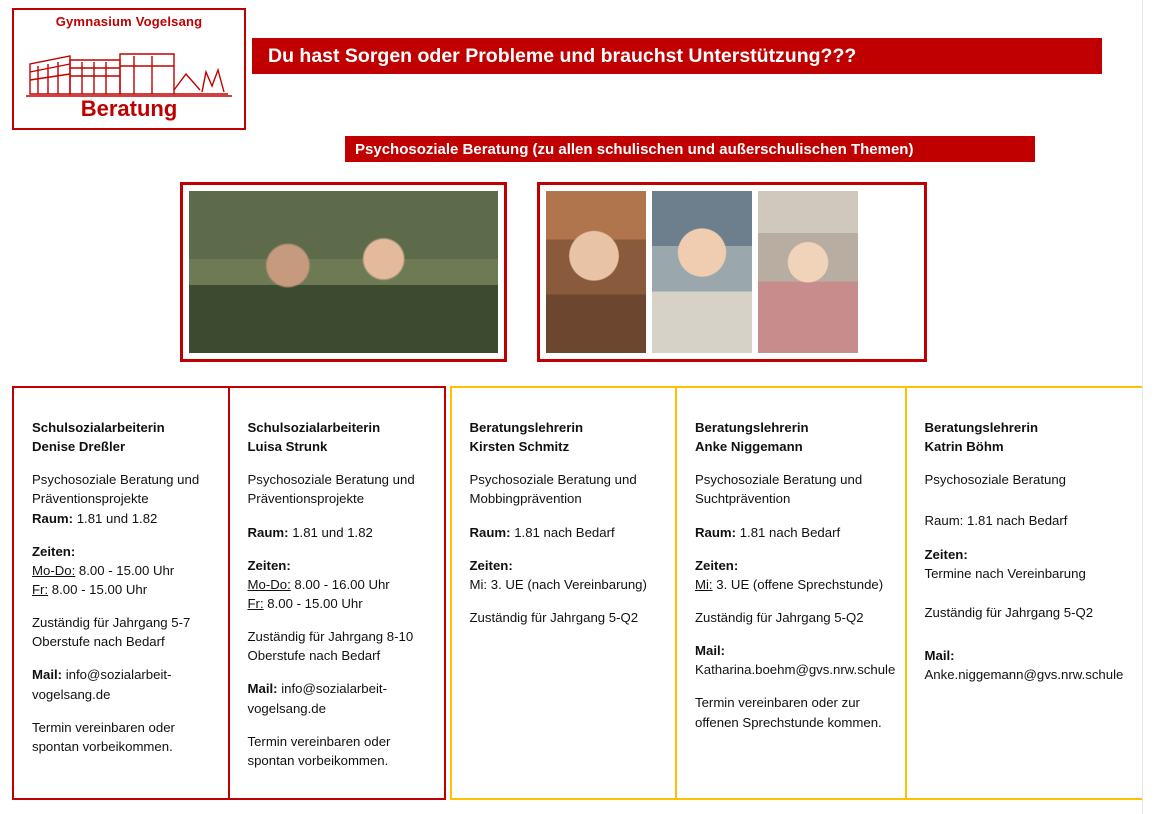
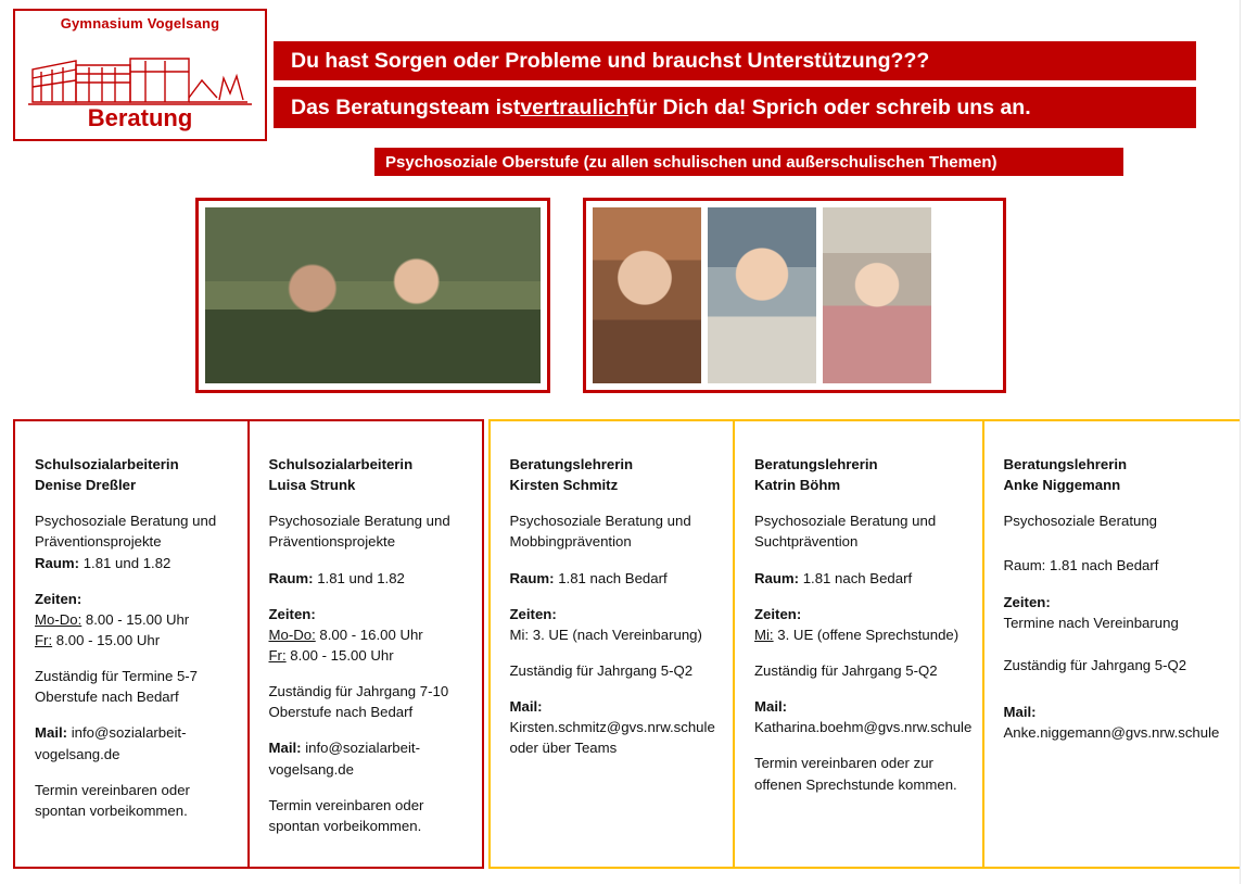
  Gymnasium Vogelsang
  Beratung
  Du hast Sorgen oder Probleme und brauchst Unterstützung???
+ Das Beratungsteam ist
+ vertraulich
+ für Dich da! Sprich oder schreib uns an.
- Psychosoziale Beratung (zu allen schulischen und außerschulischen Themen)
+ Psychosoziale Oberstufe (zu allen schulischen und außerschulischen Themen)
  Schulsozialarbeiterin
  Denise Dreßler
  Psychosoziale Beratung und Präventionsprojekte
  Raum: 1.81 und 1.82
  Zeiten:
  Mo-Do: 8.00 - 15.00 Uhr
  Fr: 8.00 - 15.00 Uhr
- Zuständig für Jahrgang 5-7 Oberstufe nach Bedarf
+ Zuständig für Termine 5-7 Oberstufe nach Bedarf
  Mail: info@sozialarbeit-vogelsang.de
  Termin vereinbaren oder spontan vorbeikommen.
  Schulsozialarbeiterin
  Luisa Strunk
  Psychosoziale Beratung und Präventionsprojekte
  Raum: 1.81 und 1.82
  Zeiten:
  Mo-Do: 8.00 - 16.00 Uhr
  Fr: 8.00 - 15.00 Uhr
- Zuständig für Jahrgang 8-10 Oberstufe nach Bedarf
+ Zuständig für Jahrgang 7-10 Oberstufe nach Bedarf
  Mail: info@sozialarbeit-vogelsang.de
  Termin vereinbaren oder spontan vorbeikommen.
  Beratungslehrerin
  Kirsten Schmitz
  Psychosoziale Beratung und Mobbingprävention
  Raum: 1.81 nach Bedarf
  Zeiten:
  Mi: 3. UE (nach Vereinbarung)
  Zuständig für Jahrgang 5-Q2
+ Mail: Kirsten.schmitz@gvs.nrw.schule oder über Teams
  Beratungslehrerin
- Anke Niggemann
+ Katrin Böhm
  Psychosoziale Beratung und Suchtprävention
  Raum: 1.81 nach Bedarf
  Zeiten:
  Mi: 3. UE (offene Sprechstunde)
  Zuständig für Jahrgang 5-Q2
  Mail: Katharina.boehm@gvs.nrw.schule
  Termin vereinbaren oder zur offenen Sprechstunde kommen.
  Beratungslehrerin
- Katrin Böhm
+ Anke Niggemann
  Psychosoziale Beratung
  Raum: 1.81 nach Bedarf
  Zeiten:
  Termine nach Vereinbarung
  Zuständig für Jahrgang 5-Q2
  Mail: Anke.niggemann@gvs.nrw.schule
